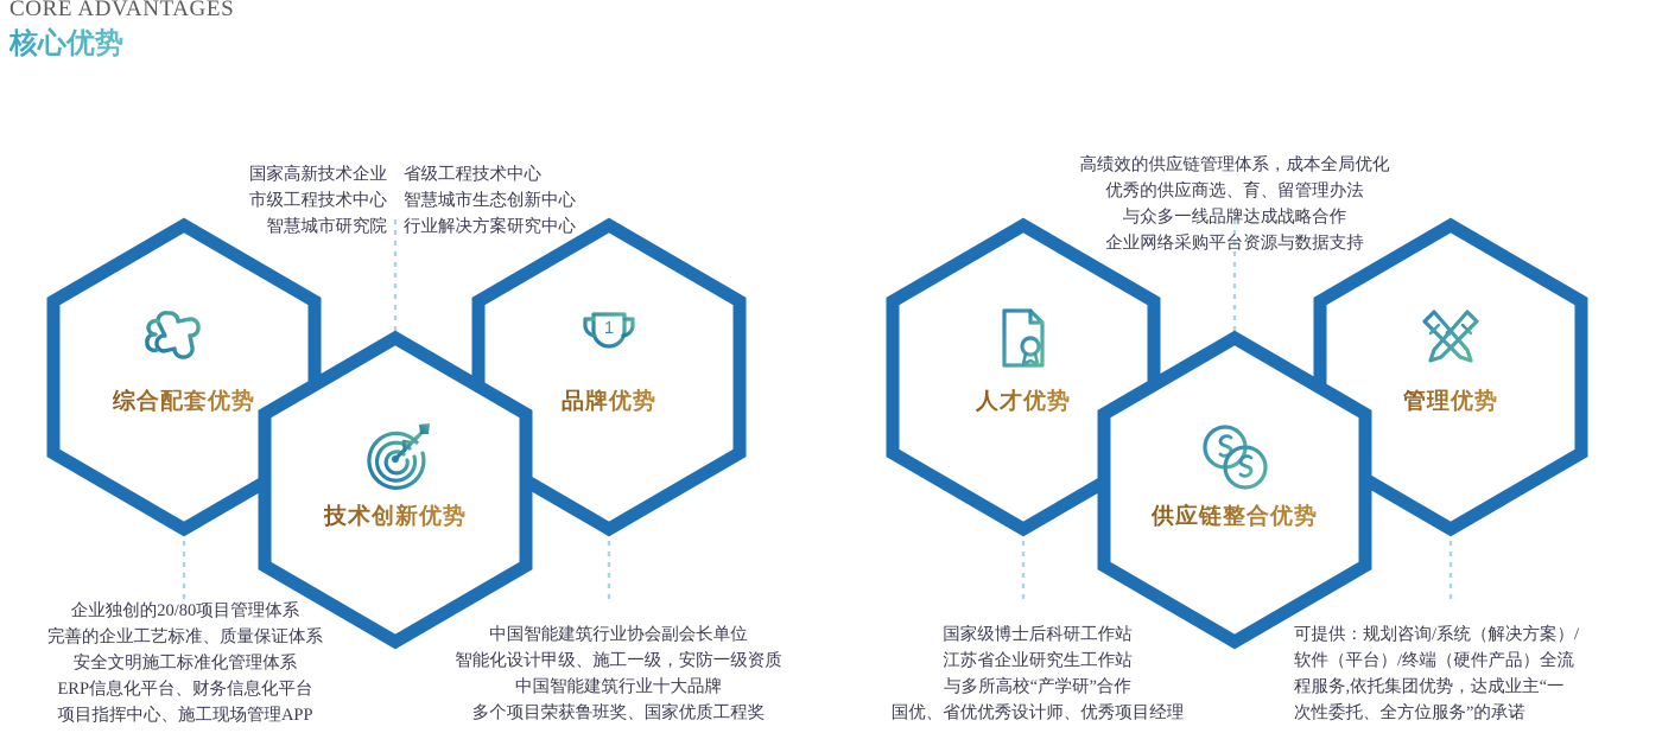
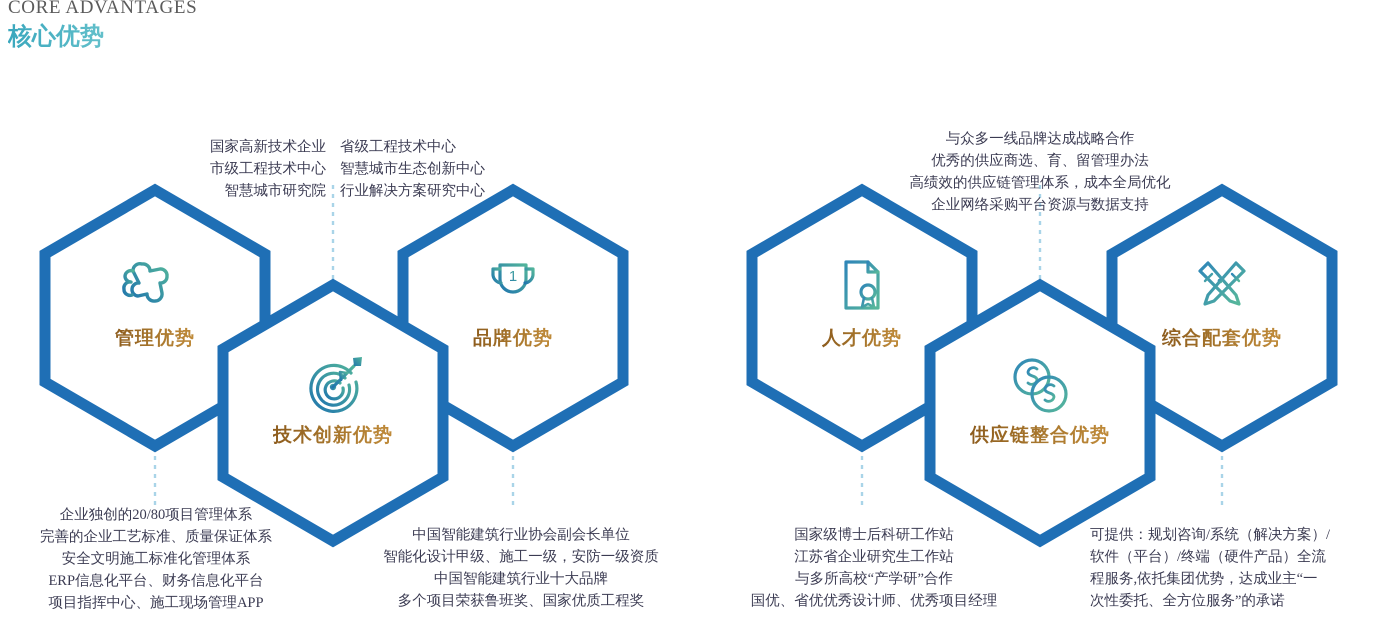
  CORE ADVANTAGES
  核心优势
  1
- 综合配套优势
+ 管理优势
  技术创新优势
  品牌优势
  人才优势
  供应链整合优势
- 管理优势
+ 综合配套优势
  国家高新技术企业
  省级工程技术中心
  市级工程技术中心
  智慧城市生态创新中心
  智慧城市研究院
  行业解决方案研究中心
- 高绩效的供应链管理体系，成本全局优化
+ 与众多一线品牌达成战略合作
  优秀的供应商选、育、留管理办法
- 与众多一线品牌达成战略合作
+ 高绩效的供应链管理体系，成本全局优化
  企业网络采购平台资源与数据支持
  企业独创的20/80项目管理体系
  完善的企业工艺标准、质量保证体系
  安全文明施工标准化管理体系
  ERP信息化平台、财务信息化平台
  项目指挥中心、施工现场管理APP
  中国智能建筑行业协会副会长单位
  智能化设计甲级、施工一级，安防一级资质
  中国智能建筑行业十大品牌
  多个项目荣获鲁班奖、国家优质工程奖
  国家级博士后科研工作站
  江苏省企业研究生工作站
  与多所高校“产学研”合作
  国优、省优优秀设计师、优秀项目经理
  可提供：规划咨询/系统（解决方案）/
  软件（平台）/终端（硬件产品）全流
  程服务,依托集团优势，达成业主“一
  次性委托、全方位服务”的承诺
